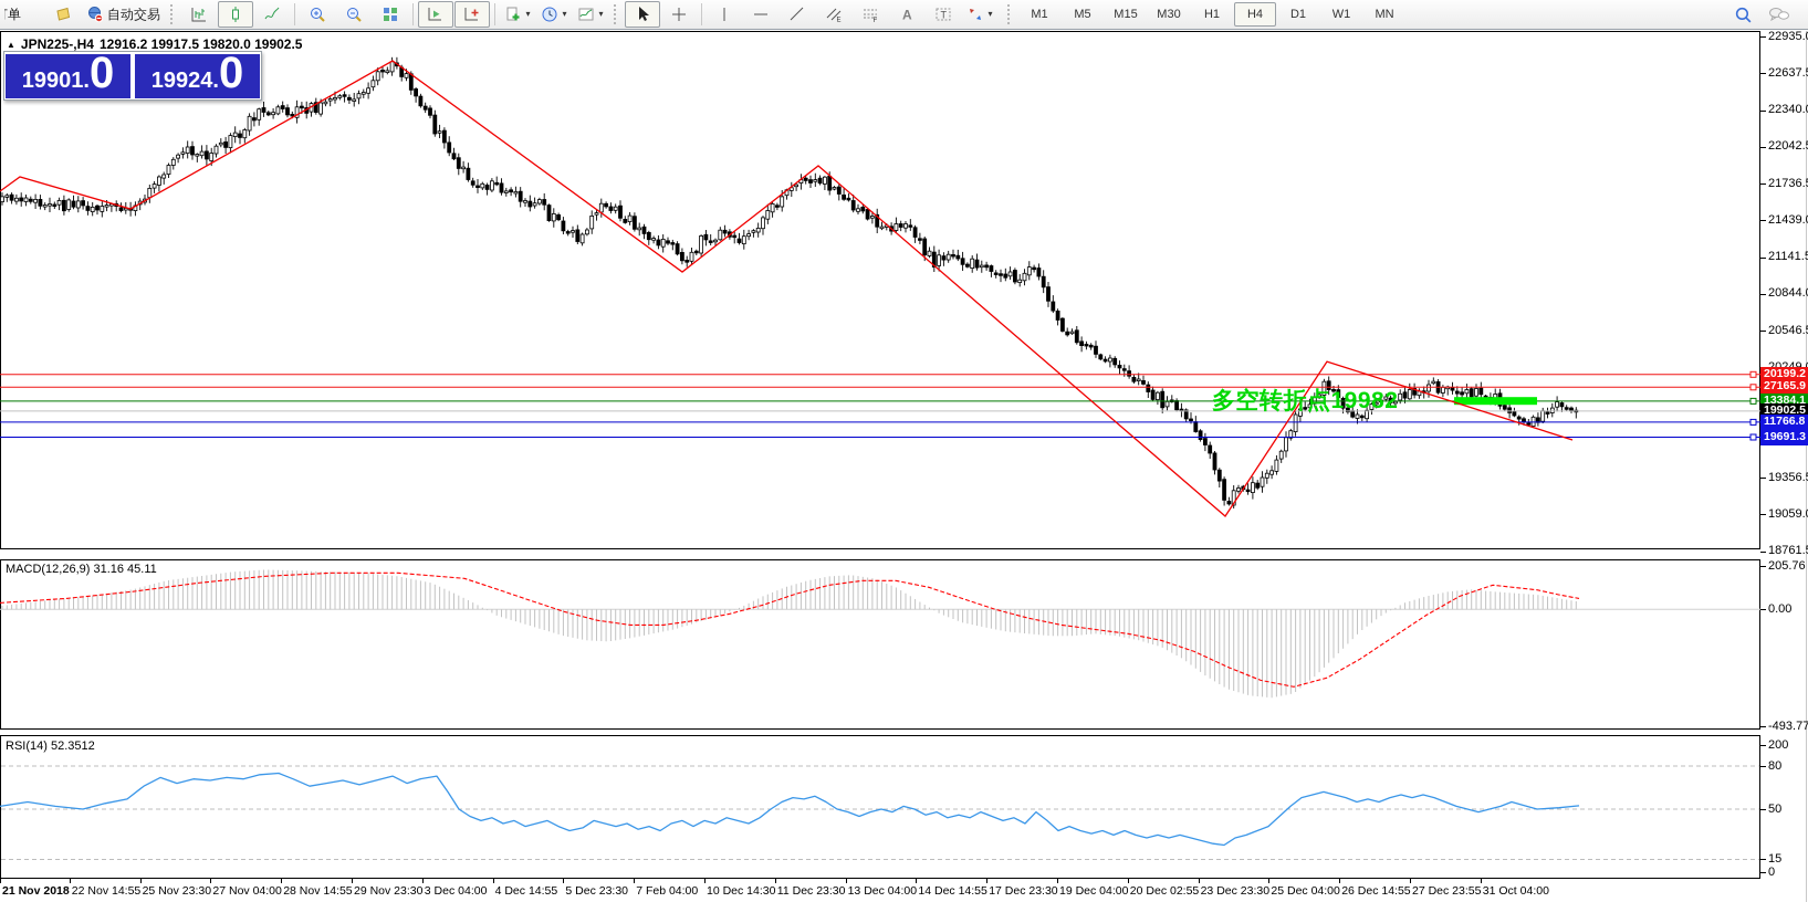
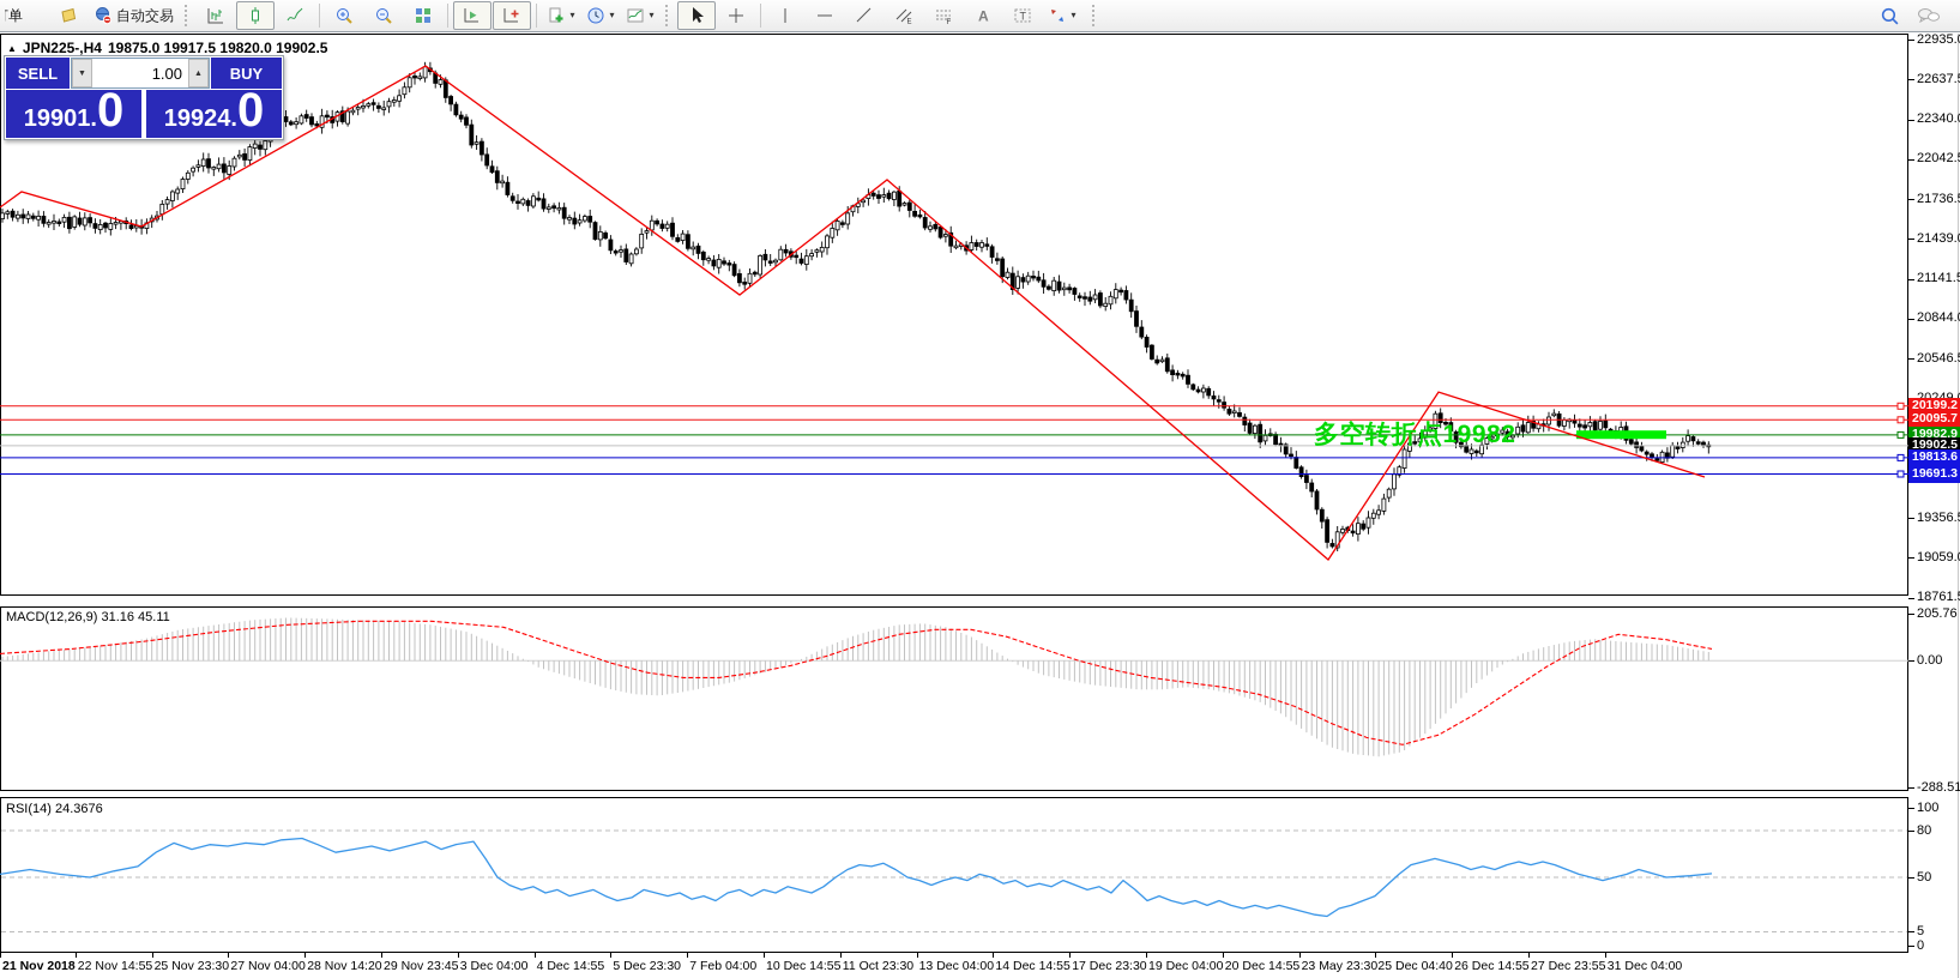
  自动交易
  ▾
  ▾
  ▾
  A
  T
  ▾
- M1
- M5
- M15
- M30
- H1
- H4
- D1
- W1
- MN
  ▲
  JPN225-,H4
- 12916.2 19917.5 19820.0 19902.5
+ 19875.0 19917.5 19820.0 19902.5
+ SELL
+ 1.00
+ BUY
  19901
  .
  0
  19924
  .
  0
  MACD(12,26,9) 31.16 45.11
- RSI(14) 52.3512
+ RSI(14) 24.3676
  多空转折点19982
  22935.
  22637.
  22340.
  22042.
  21736.
  21439.
  21141.
  20844.
  20546.
  19356.
  19059.
  18761.
  20199.2
- 27165.9
+ 20095.7
- 13384.1
+ 19982.9
  19902.5
- 11766.8
+ 19813.6
  19691.3
  205.76
  0.00
- -493.77
+ -288.51
- 200
+ 100
  80
  50
- 15
+ 5
  0
  21 Nov 2018
  22 Nov 14:55
  25 Nov 23:30
  27 Nov 04:00
- 28 Nov 14:55
+ 28 Nov 14:20
- 29 Nov 23:30
+ 29 Nov 23:45
  3 Dec 04:00
  4 Dec 14:55
  5 Dec 23:30
  7 Feb 04:00
- 10 Dec 14:30
+ 10 Dec 14:55
- 11 Dec 23:30
+ 11 Oct 23:30
  13 Dec 04:00
  14 Dec 14:55
  17 Dec 23:30
  19 Dec 04:00
- 20 Dec 02:55
+ 20 Dec 14:55
- 23 Dec 23:30
+ 23 May 23:30
- 25 Dec 04:00
+ 25 Dec 04:40
  26 Dec 14:55
  27 Dec 23:55
- 31 Oct 04:00
+ 31 Dec 04:00
